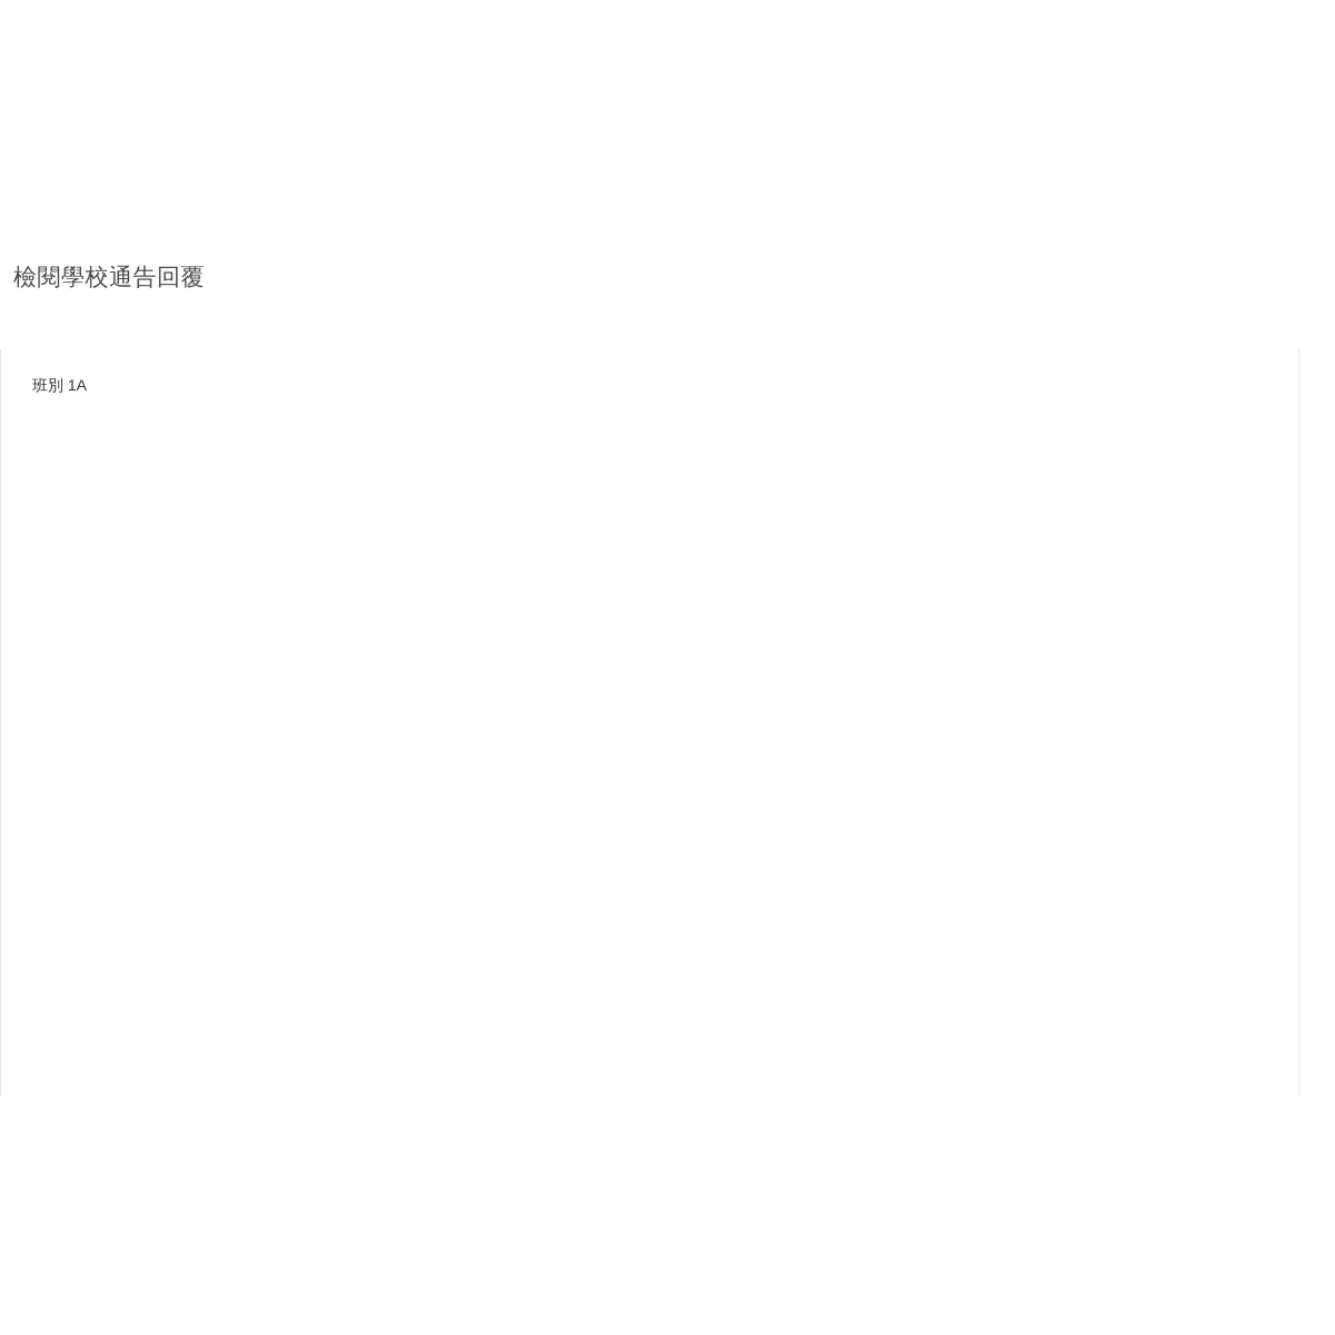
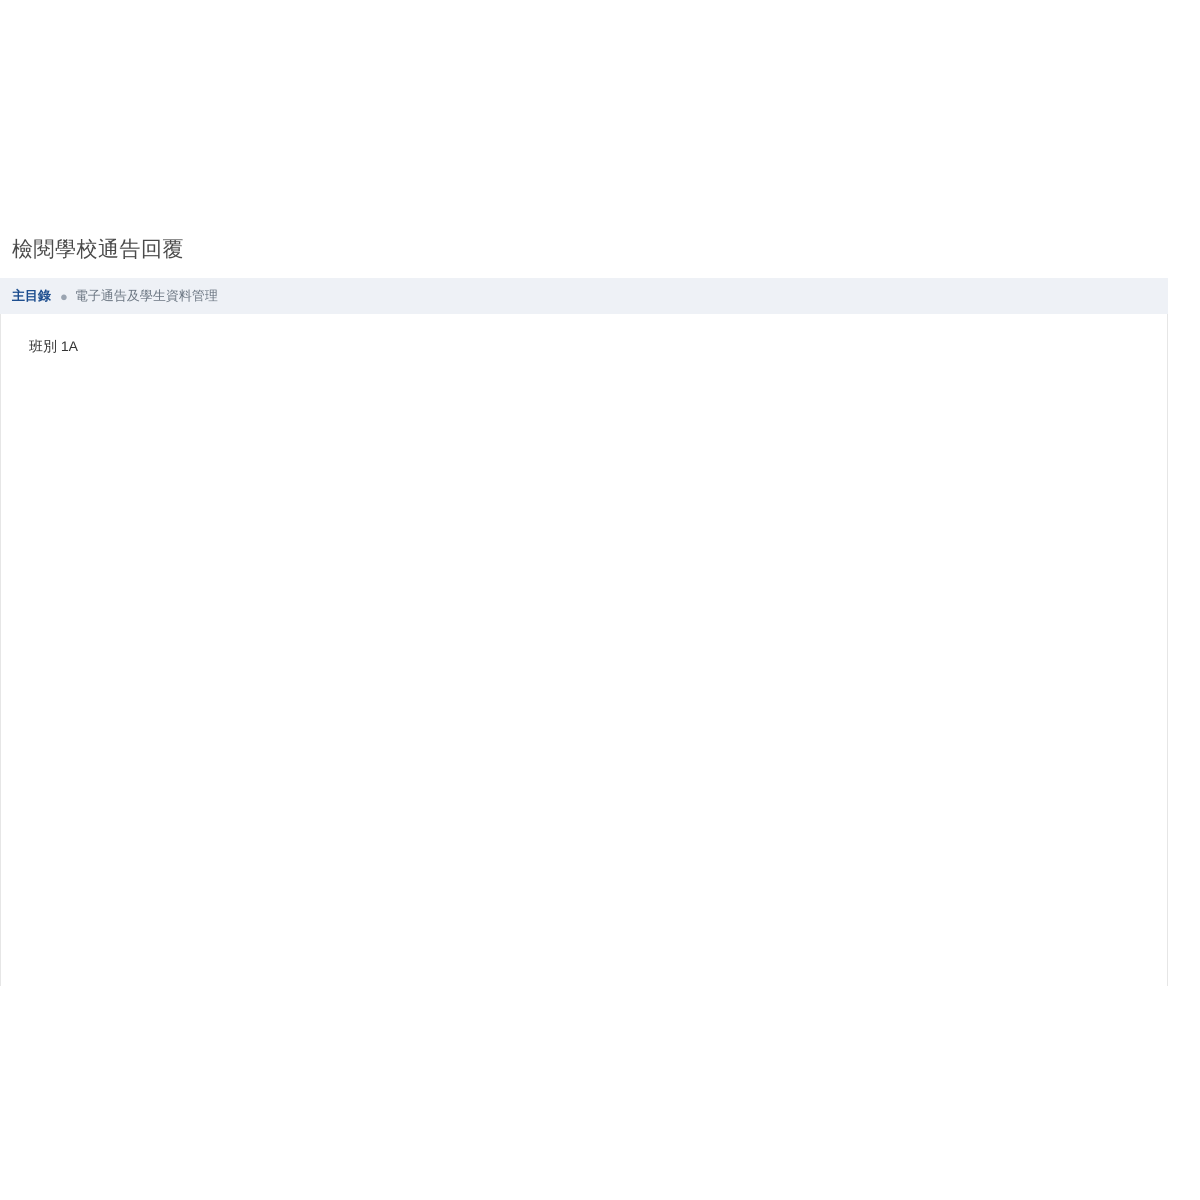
  檢閱學校通告回覆
+ 主目錄
+ ●
+ 電子通告及學生資料管理
  班別 1A
